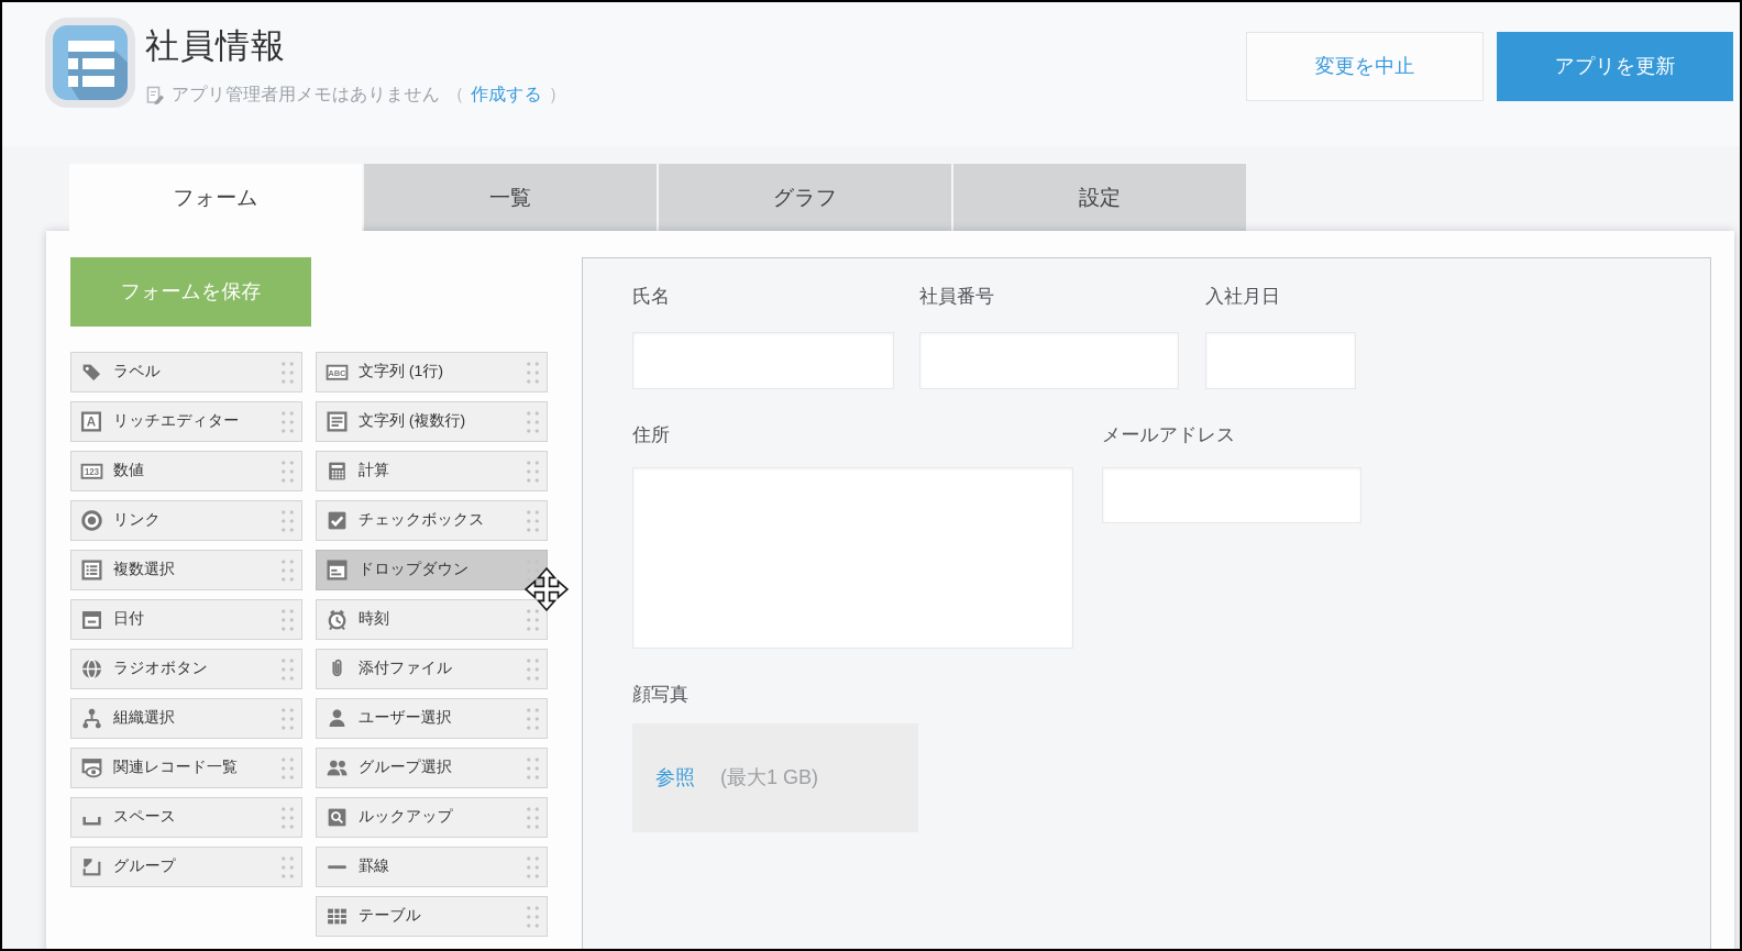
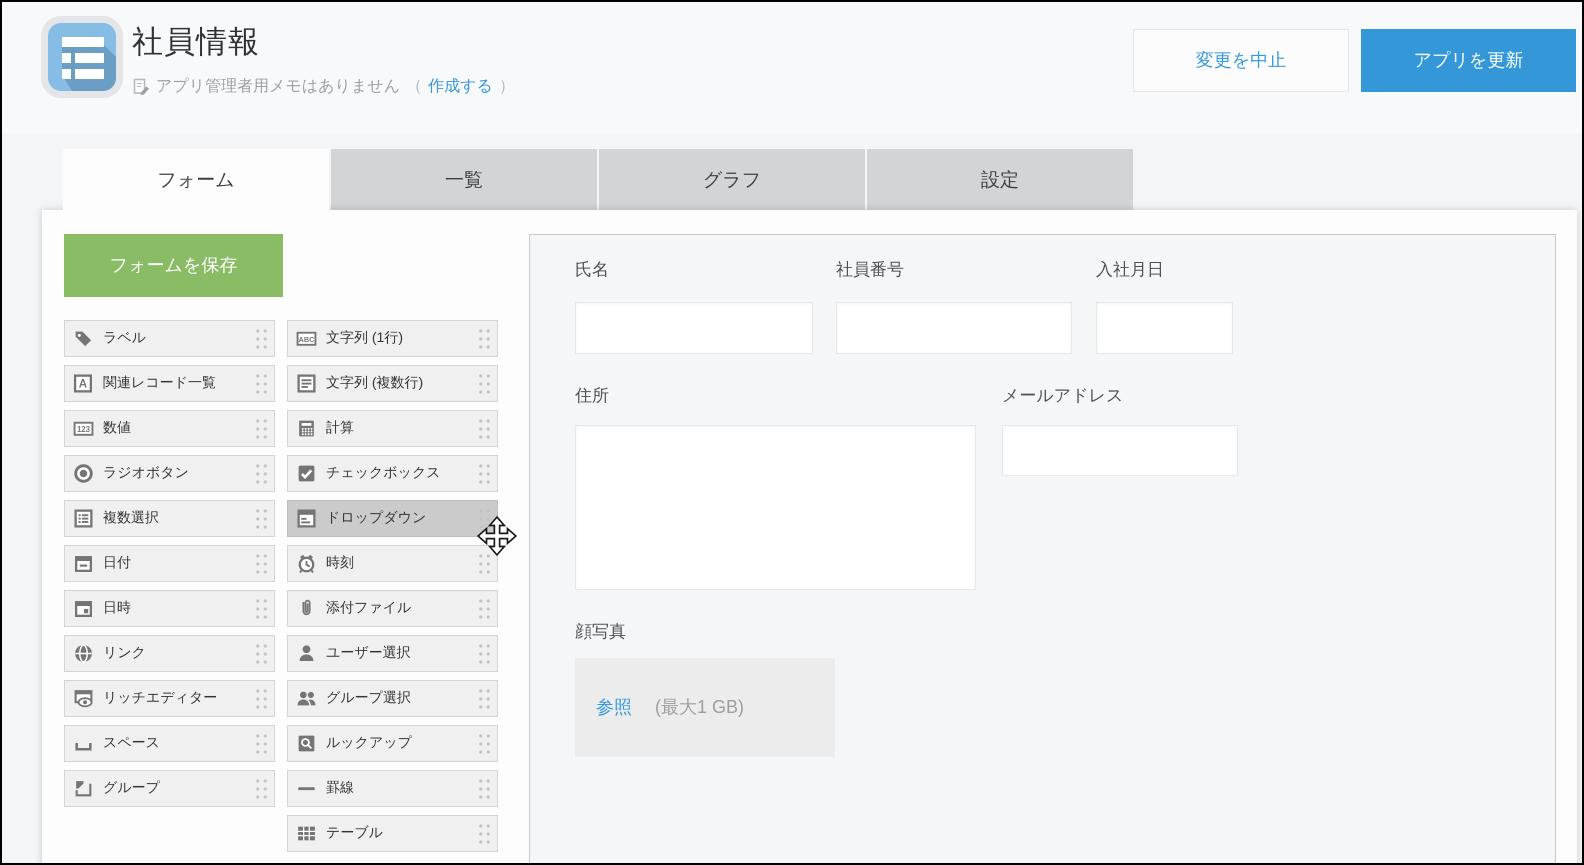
  社員情報
  アプリ管理者用メモはありません
  （
  作成する
  ）
  変更を中止
  アプリを更新
  フォーム
  一覧
  グラフ
  設定
  フォームを保存
  ラベル
  A
- リッチエディター
+ 関連レコード一覧
  123
  数値
- リンク
+ ラジオボタン
  複数選択
  日付
+ 日時
- ラジオボタン
+ リンク
- 組織選択
- 関連レコード一覧
+ リッチエディター
  スペース
  グループ
  ABC
  文字列 (1行)
  文字列 (複数行)
  計算
  チェックボックス
  ドロップダウン
  時刻
  添付ファイル
  ユーザー選択
  グループ選択
  ルックアップ
  罫線
  テーブル
  氏名
  社員番号
  入社月日
  住所
  メールアドレス
  顔写真
  参照
  (最大1 GB)
